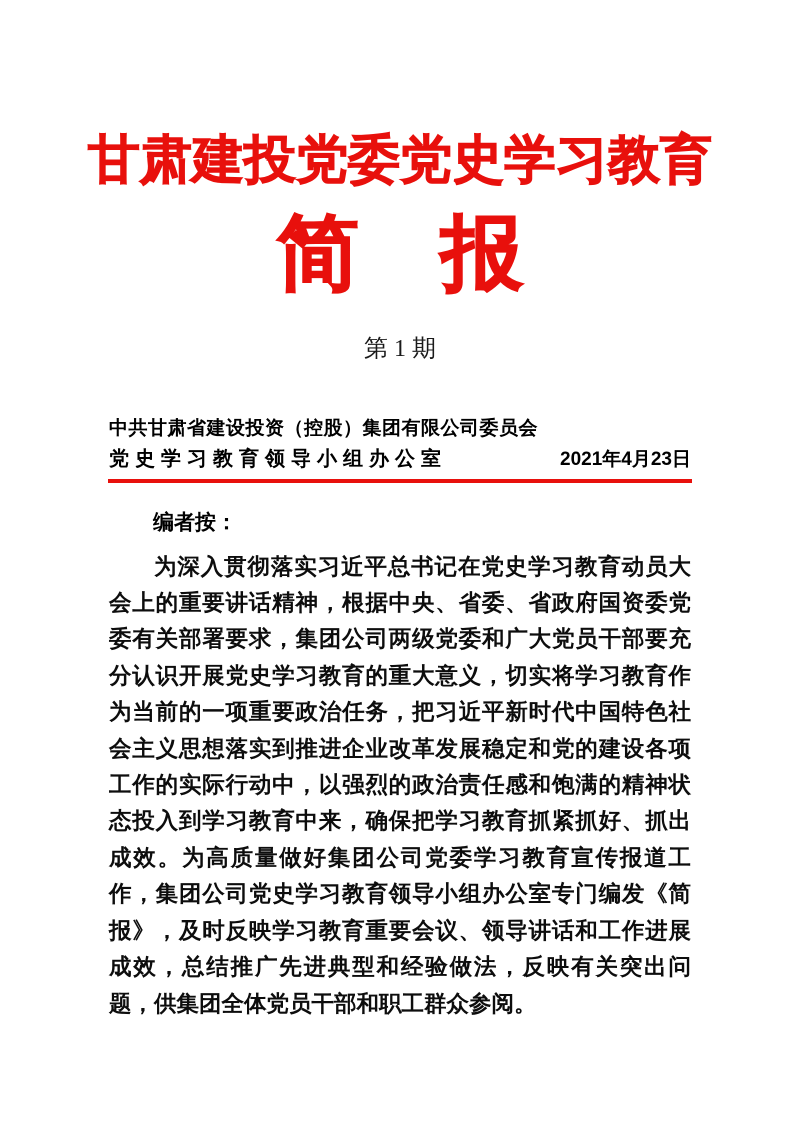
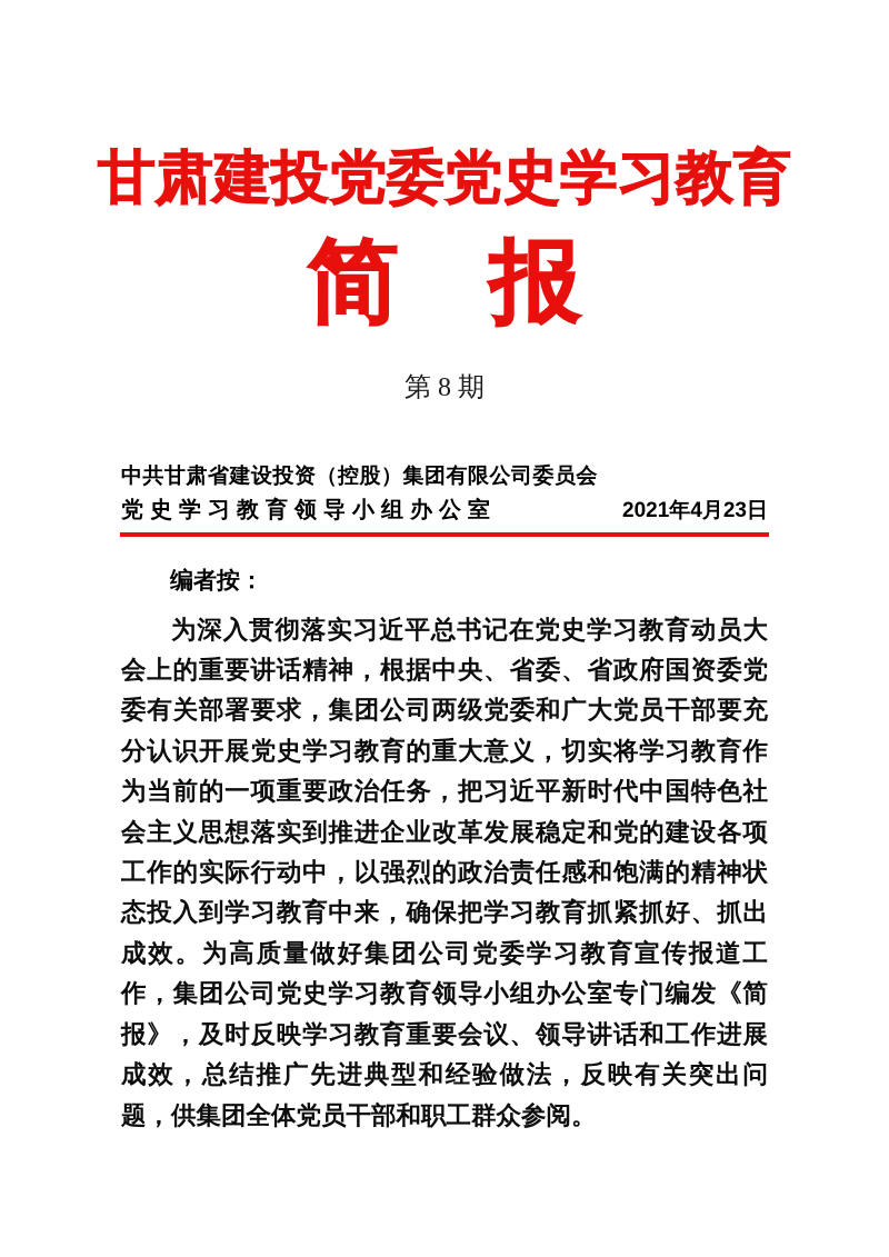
  甘肃建投党委党史学习教育
  简 报
- 第 1 期
+ 第 8 期
  中共甘肃省建设投资（控股）集团有限公司委员会
  党史学习教育领导小组办公室
  2021年4月23日
  编者按：
  为深入贯彻落实习近平总书记在党史学习教育动员大会上的重要讲话精神，根据中央、省委、省政府国资委党委有关部署要求，集团公司两级党委和广大党员干部要充分认识开展党史学习教育的重大意义，切实将学习教育作为当前的一项重要政治任务，把习近平新时代中国特色社会主义思想落实到推进企业改革发展稳定和党的建设各项工作的实际行动中，以强烈的政治责任感和饱满的精神状态投入到学习教育中来，确保把学习教育抓紧抓好、抓出成效。为高质量做好集团公司党委学习教育宣传报道工作，集团公司党史学习教育领导小组办公室专门编发《简报》，及时反映学习教育重要会议、领导讲话和工作进展成效，总结推广先进典型和经验做法，反映有关突出问题，供集团全体党员干部和职工群众参阅。
